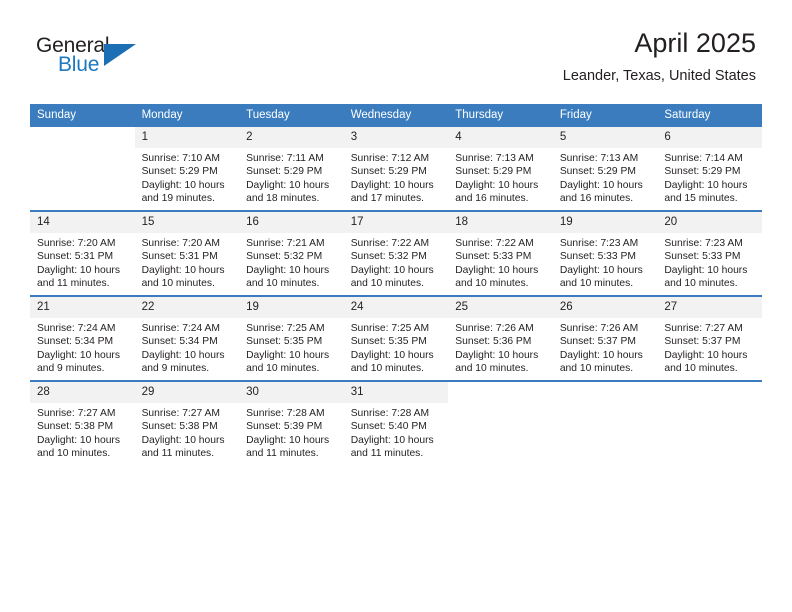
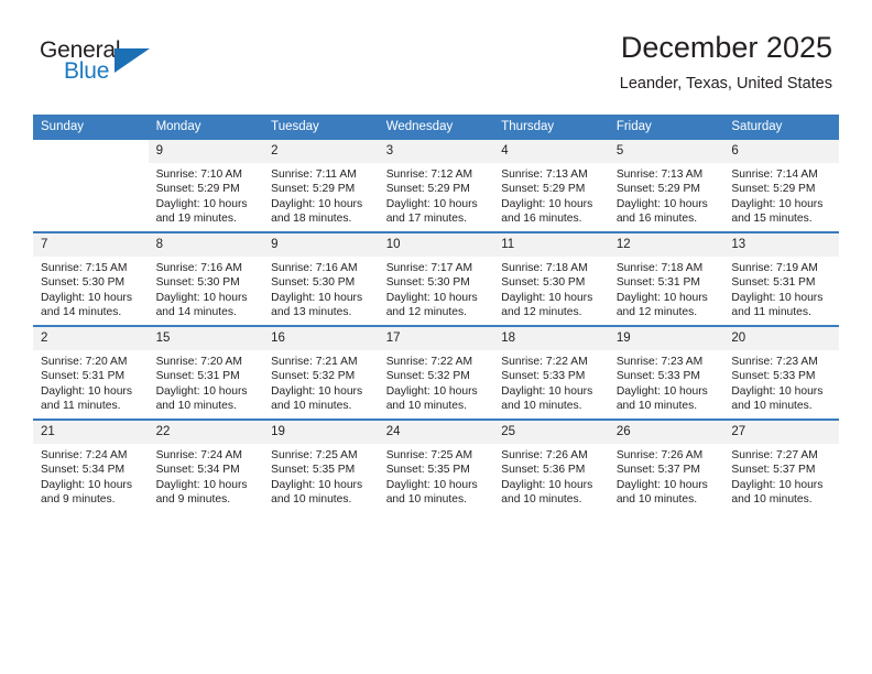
  General
  Blue
- April 2025
+ December 2025
  Leander, Texas, United States
  Sunday	Monday	Tuesday	Wednesday	Thursday	Friday	Saturday
- 	1 Sunrise: 7:10 AM Sunset: 5:29 PM Daylight: 10 hours and 19 minutes.	2 Sunrise: 7:11 AM Sunset: 5:29 PM Daylight: 10 hours and 18 minutes.	3 Sunrise: 7:12 AM Sunset: 5:29 PM Daylight: 10 hours and 17 minutes.	4 Sunrise: 7:13 AM Sunset: 5:29 PM Daylight: 10 hours and 16 minutes.	5 Sunrise: 7:13 AM Sunset: 5:29 PM Daylight: 10 hours and 16 minutes.	6 Sunrise: 7:14 AM Sunset: 5:29 PM Daylight: 10 hours and 15 minutes.
+ 	9 Sunrise: 7:10 AM Sunset: 5:29 PM Daylight: 10 hours and 19 minutes.	2 Sunrise: 7:11 AM Sunset: 5:29 PM Daylight: 10 hours and 18 minutes.	3 Sunrise: 7:12 AM Sunset: 5:29 PM Daylight: 10 hours and 17 minutes.	4 Sunrise: 7:13 AM Sunset: 5:29 PM Daylight: 10 hours and 16 minutes.	5 Sunrise: 7:13 AM Sunset: 5:29 PM Daylight: 10 hours and 16 minutes.	6 Sunrise: 7:14 AM Sunset: 5:29 PM Daylight: 10 hours and 15 minutes.
+ 7 Sunrise: 7:15 AM Sunset: 5:30 PM Daylight: 10 hours and 14 minutes.	8 Sunrise: 7:16 AM Sunset: 5:30 PM Daylight: 10 hours and 14 minutes.	9 Sunrise: 7:16 AM Sunset: 5:30 PM Daylight: 10 hours and 13 minutes.	10 Sunrise: 7:17 AM Sunset: 5:30 PM Daylight: 10 hours and 12 minutes.	11 Sunrise: 7:18 AM Sunset: 5:30 PM Daylight: 10 hours and 12 minutes.	12 Sunrise: 7:18 AM Sunset: 5:31 PM Daylight: 10 hours and 12 minutes.	13 Sunrise: 7:19 AM Sunset: 5:31 PM Daylight: 10 hours and 11 minutes.
- 14 Sunrise: 7:20 AM Sunset: 5:31 PM Daylight: 10 hours and 11 minutes.	15 Sunrise: 7:20 AM Sunset: 5:31 PM Daylight: 10 hours and 10 minutes.	16 Sunrise: 7:21 AM Sunset: 5:32 PM Daylight: 10 hours and 10 minutes.	17 Sunrise: 7:22 AM Sunset: 5:32 PM Daylight: 10 hours and 10 minutes.	18 Sunrise: 7:22 AM Sunset: 5:33 PM Daylight: 10 hours and 10 minutes.	19 Sunrise: 7:23 AM Sunset: 5:33 PM Daylight: 10 hours and 10 minutes.	20 Sunrise: 7:23 AM Sunset: 5:33 PM Daylight: 10 hours and 10 minutes.
+ 2 Sunrise: 7:20 AM Sunset: 5:31 PM Daylight: 10 hours and 11 minutes.	15 Sunrise: 7:20 AM Sunset: 5:31 PM Daylight: 10 hours and 10 minutes.	16 Sunrise: 7:21 AM Sunset: 5:32 PM Daylight: 10 hours and 10 minutes.	17 Sunrise: 7:22 AM Sunset: 5:32 PM Daylight: 10 hours and 10 minutes.	18 Sunrise: 7:22 AM Sunset: 5:33 PM Daylight: 10 hours and 10 minutes.	19 Sunrise: 7:23 AM Sunset: 5:33 PM Daylight: 10 hours and 10 minutes.	20 Sunrise: 7:23 AM Sunset: 5:33 PM Daylight: 10 hours and 10 minutes.
  21 Sunrise: 7:24 AM Sunset: 5:34 PM Daylight: 10 hours and 9 minutes.	22 Sunrise: 7:24 AM Sunset: 5:34 PM Daylight: 10 hours and 9 minutes.	19 Sunrise: 7:25 AM Sunset: 5:35 PM Daylight: 10 hours and 10 minutes.	24 Sunrise: 7:25 AM Sunset: 5:35 PM Daylight: 10 hours and 10 minutes.	25 Sunrise: 7:26 AM Sunset: 5:36 PM Daylight: 10 hours and 10 minutes.	26 Sunrise: 7:26 AM Sunset: 5:37 PM Daylight: 10 hours and 10 minutes.	27 Sunrise: 7:27 AM Sunset: 5:37 PM Daylight: 10 hours and 10 minutes.
- 28 Sunrise: 7:27 AM Sunset: 5:38 PM Daylight: 10 hours and 10 minutes.	29 Sunrise: 7:27 AM Sunset: 5:38 PM Daylight: 10 hours and 11 minutes.	30 Sunrise: 7:28 AM Sunset: 5:39 PM Daylight: 10 hours and 11 minutes.	31 Sunrise: 7:28 AM Sunset: 5:40 PM Daylight: 10 hours and 11 minutes.
